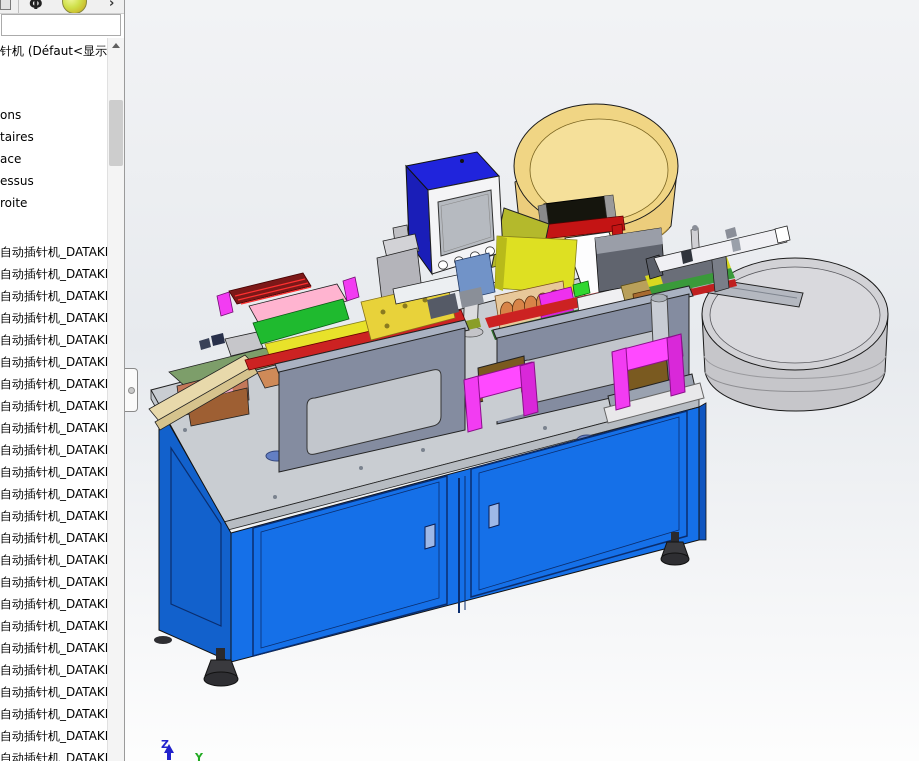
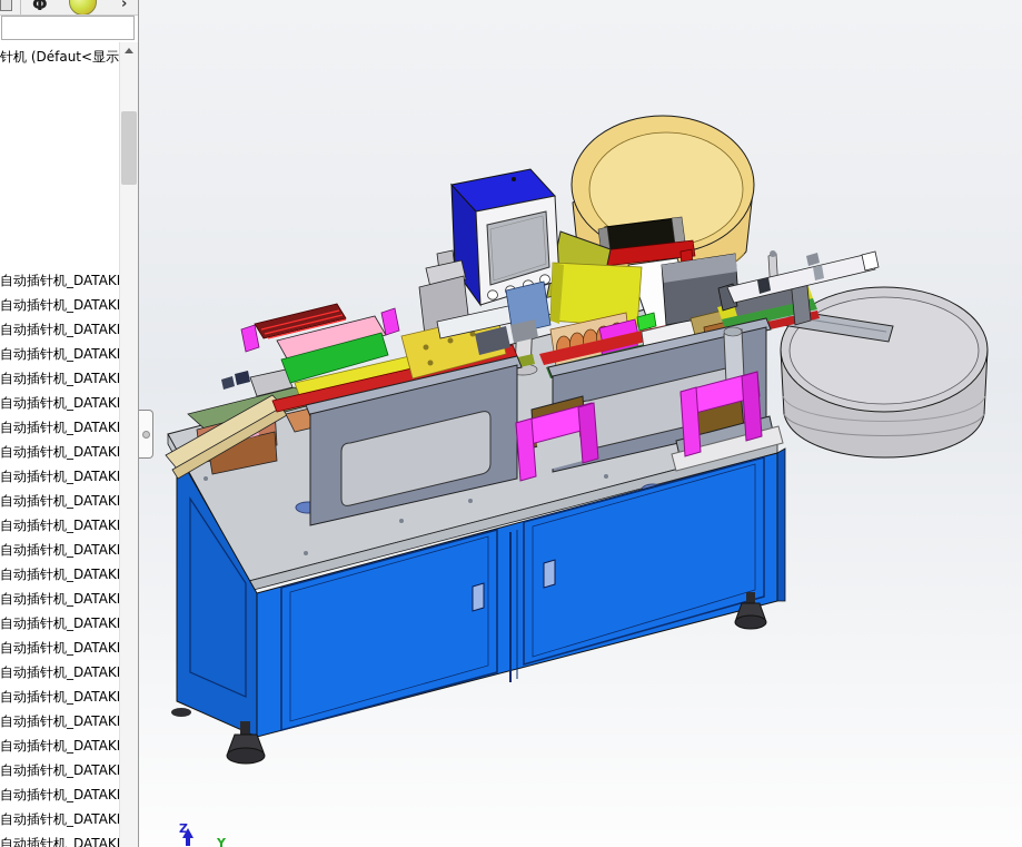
  Φ
  ›
  针机 (Défaut<显示
- ons
- taires
- ace
- essus
- roite
  自动插针机_DATAK
  自动插针机_DATAK
  自动插针机_DATAK
  自动插针机_DATAK
  自动插针机_DATAK
  自动插针机_DATAK
  自动插针机_DATAK
  自动插针机_DATAK
  自动插针机_DATAK
  自动插针机_DATAK
  自动插针机_DATAK
  自动插针机_DATAK
  自动插针机_DATAK
  自动插针机_DATAK
  自动插针机_DATAK
  自动插针机_DATAK
  自动插针机_DATAK
  自动插针机_DATAK
  自动插针机_DATAK
  自动插针机_DATAK
  自动插针机_DATAK
  自动插针机_DATAK
  自动插针机_DATAK
  自动插针机_DATAK
  Z
  Y
